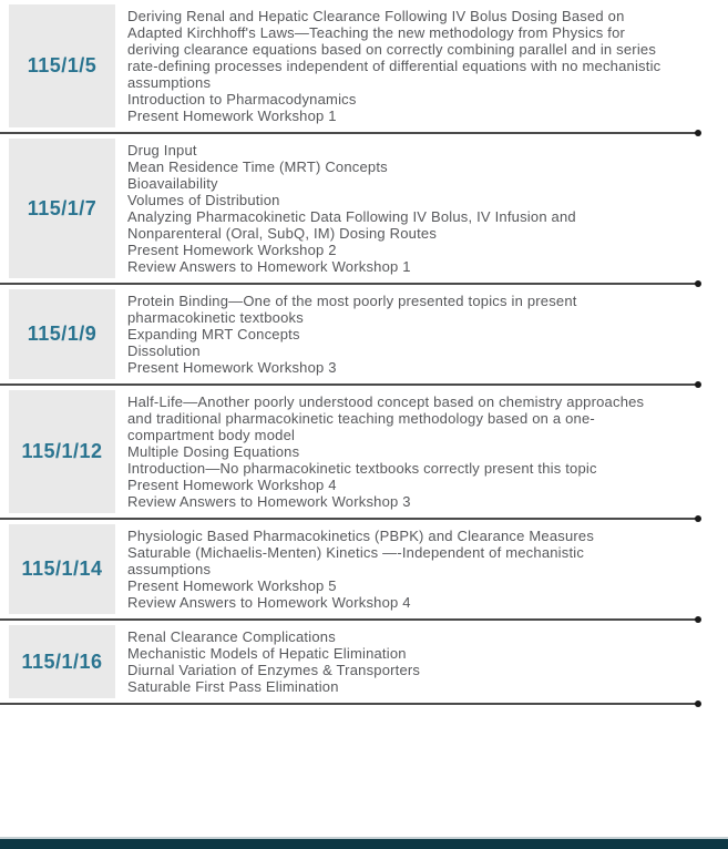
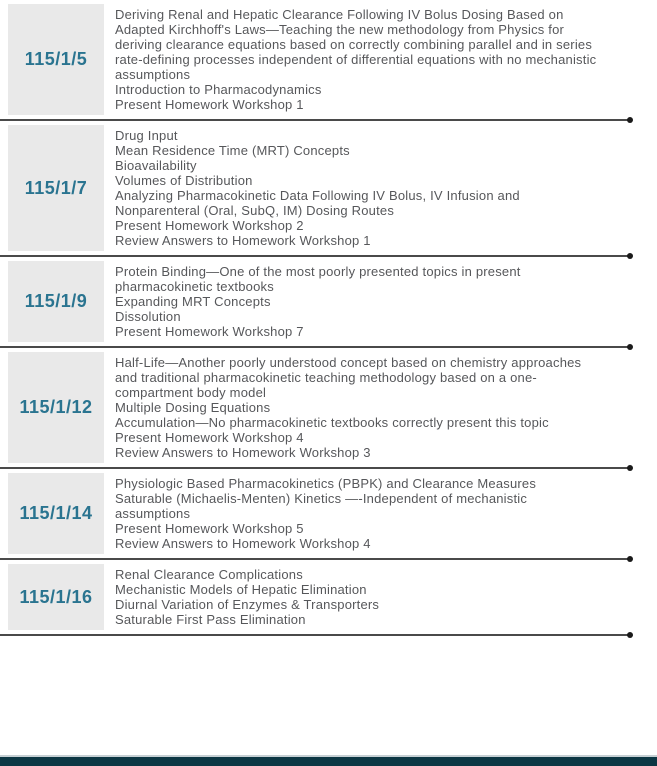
  115/1/5
  Deriving Renal and Hepatic Clearance Following IV Bolus Dosing Based on Adapted Kirchhoff's Laws—Teaching the new methodology from Physics for deriving clearance equations based on correctly combining parallel and in series rate-defining processes independent of differential equations with no mechanistic assumptions
  Introduction to Pharmacodynamics
  Present Homework Workshop 1
  115/1/7
  Drug Input
  Mean Residence Time (MRT) Concepts
  Bioavailability
  Volumes of Distribution
  Analyzing Pharmacokinetic Data Following IV Bolus, IV Infusion and Nonparenteral (Oral, SubQ, IM) Dosing Routes
  Present Homework Workshop 2
  Review Answers to Homework Workshop 1
  115/1/9
  Protein Binding—One of the most poorly presented topics in present pharmacokinetic textbooks
  Expanding MRT Concepts
  Dissolution
- Present Homework Workshop 3
+ Present Homework Workshop 7
  115/1/12
  Half-Life—Another poorly understood concept based on chemistry approaches and traditional pharmacokinetic teaching methodology based on a one-compartment body model
  Multiple Dosing Equations
- Introduction—No pharmacokinetic textbooks correctly present this topic
+ Accumulation—No pharmacokinetic textbooks correctly present this topic
  Present Homework Workshop 4
  Review Answers to Homework Workshop 3
  115/1/14
  Physiologic Based Pharmacokinetics (PBPK) and Clearance Measures
  Saturable (Michaelis-Menten) Kinetics —-Independent of mechanistic assumptions
  Present Homework Workshop 5
  Review Answers to Homework Workshop 4
  115/1/16
  Renal Clearance Complications
  Mechanistic Models of Hepatic Elimination
  Diurnal Variation of Enzymes & Transporters
  Saturable First Pass Elimination
